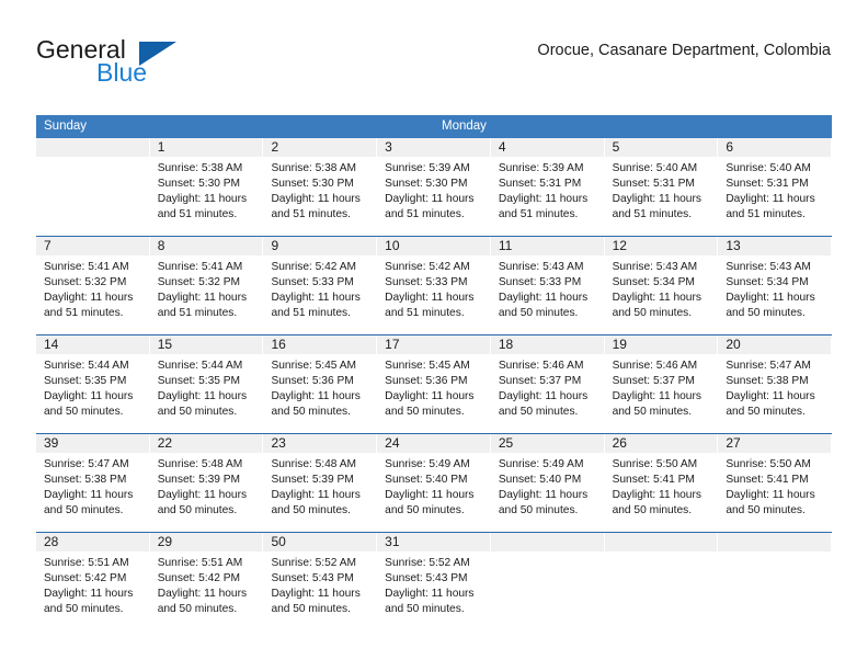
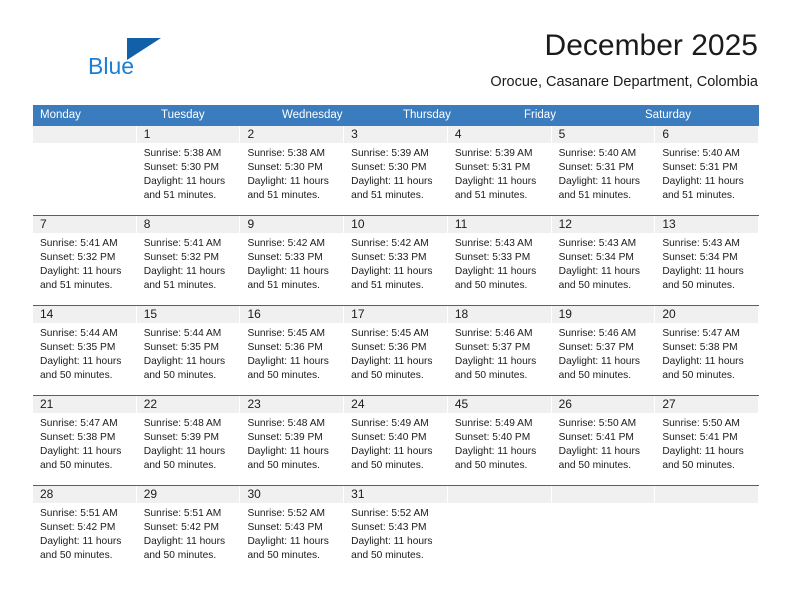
- General
  Blue
+ December 2025
  Orocue, Casanare Department, Colombia
- Sunday
  Monday
+ Tuesday
+ Wednesday
+ Thursday
+ Friday
+ Saturday
  1
  Sunrise: 5:38 AM
  Sunset: 5:30 PM
  Daylight: 11 hours
  and 51 minutes.
  2
  Sunrise: 5:38 AM
  Sunset: 5:30 PM
  Daylight: 11 hours
  and 51 minutes.
  3
  Sunrise: 5:39 AM
  Sunset: 5:30 PM
  Daylight: 11 hours
  and 51 minutes.
  4
  Sunrise: 5:39 AM
  Sunset: 5:31 PM
  Daylight: 11 hours
  and 51 minutes.
  5
  Sunrise: 5:40 AM
  Sunset: 5:31 PM
  Daylight: 11 hours
  and 51 minutes.
  6
  Sunrise: 5:40 AM
  Sunset: 5:31 PM
  Daylight: 11 hours
  and 51 minutes.
  7
  Sunrise: 5:41 AM
  Sunset: 5:32 PM
  Daylight: 11 hours
  and 51 minutes.
  8
  Sunrise: 5:41 AM
  Sunset: 5:32 PM
  Daylight: 11 hours
  and 51 minutes.
  9
  Sunrise: 5:42 AM
  Sunset: 5:33 PM
  Daylight: 11 hours
  and 51 minutes.
  10
  Sunrise: 5:42 AM
  Sunset: 5:33 PM
  Daylight: 11 hours
  and 51 minutes.
  11
  Sunrise: 5:43 AM
  Sunset: 5:33 PM
  Daylight: 11 hours
  and 50 minutes.
  12
  Sunrise: 5:43 AM
  Sunset: 5:34 PM
  Daylight: 11 hours
  and 50 minutes.
  13
  Sunrise: 5:43 AM
  Sunset: 5:34 PM
  Daylight: 11 hours
  and 50 minutes.
  14
  Sunrise: 5:44 AM
  Sunset: 5:35 PM
  Daylight: 11 hours
  and 50 minutes.
  15
  Sunrise: 5:44 AM
  Sunset: 5:35 PM
  Daylight: 11 hours
  and 50 minutes.
  16
  Sunrise: 5:45 AM
  Sunset: 5:36 PM
  Daylight: 11 hours
  and 50 minutes.
  17
  Sunrise: 5:45 AM
  Sunset: 5:36 PM
  Daylight: 11 hours
  and 50 minutes.
  18
  Sunrise: 5:46 AM
  Sunset: 5:37 PM
  Daylight: 11 hours
  and 50 minutes.
  19
  Sunrise: 5:46 AM
  Sunset: 5:37 PM
  Daylight: 11 hours
  and 50 minutes.
  20
  Sunrise: 5:47 AM
  Sunset: 5:38 PM
  Daylight: 11 hours
  and 50 minutes.
- 39
+ 21
  Sunrise: 5:47 AM
  Sunset: 5:38 PM
  Daylight: 11 hours
  and 50 minutes.
  22
  Sunrise: 5:48 AM
  Sunset: 5:39 PM
  Daylight: 11 hours
  and 50 minutes.
  23
  Sunrise: 5:48 AM
  Sunset: 5:39 PM
  Daylight: 11 hours
  and 50 minutes.
  24
  Sunrise: 5:49 AM
  Sunset: 5:40 PM
  Daylight: 11 hours
  and 50 minutes.
- 25
+ 45
  Sunrise: 5:49 AM
  Sunset: 5:40 PM
  Daylight: 11 hours
  and 50 minutes.
  26
  Sunrise: 5:50 AM
  Sunset: 5:41 PM
  Daylight: 11 hours
  and 50 minutes.
  27
  Sunrise: 5:50 AM
  Sunset: 5:41 PM
  Daylight: 11 hours
  and 50 minutes.
  28
  Sunrise: 5:51 AM
  Sunset: 5:42 PM
  Daylight: 11 hours
  and 50 minutes.
  29
  Sunrise: 5:51 AM
  Sunset: 5:42 PM
  Daylight: 11 hours
  and 50 minutes.
- 50
+ 30
  Sunrise: 5:52 AM
  Sunset: 5:43 PM
  Daylight: 11 hours
  and 50 minutes.
  31
  Sunrise: 5:52 AM
  Sunset: 5:43 PM
  Daylight: 11 hours
  and 50 minutes.
